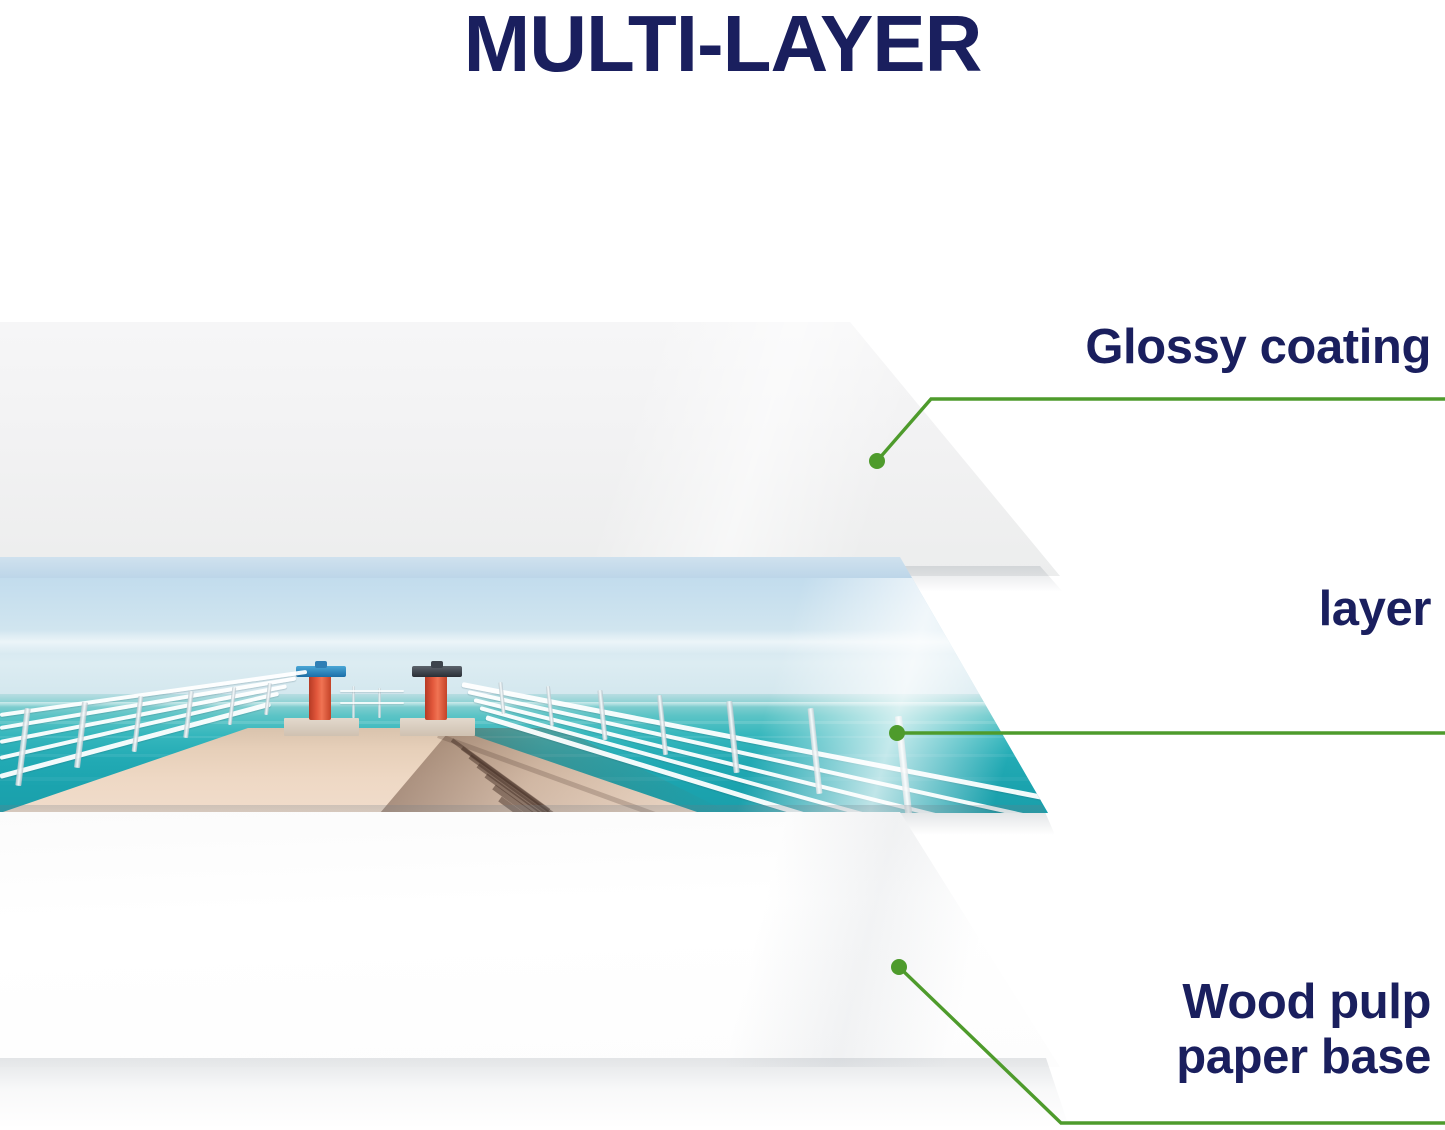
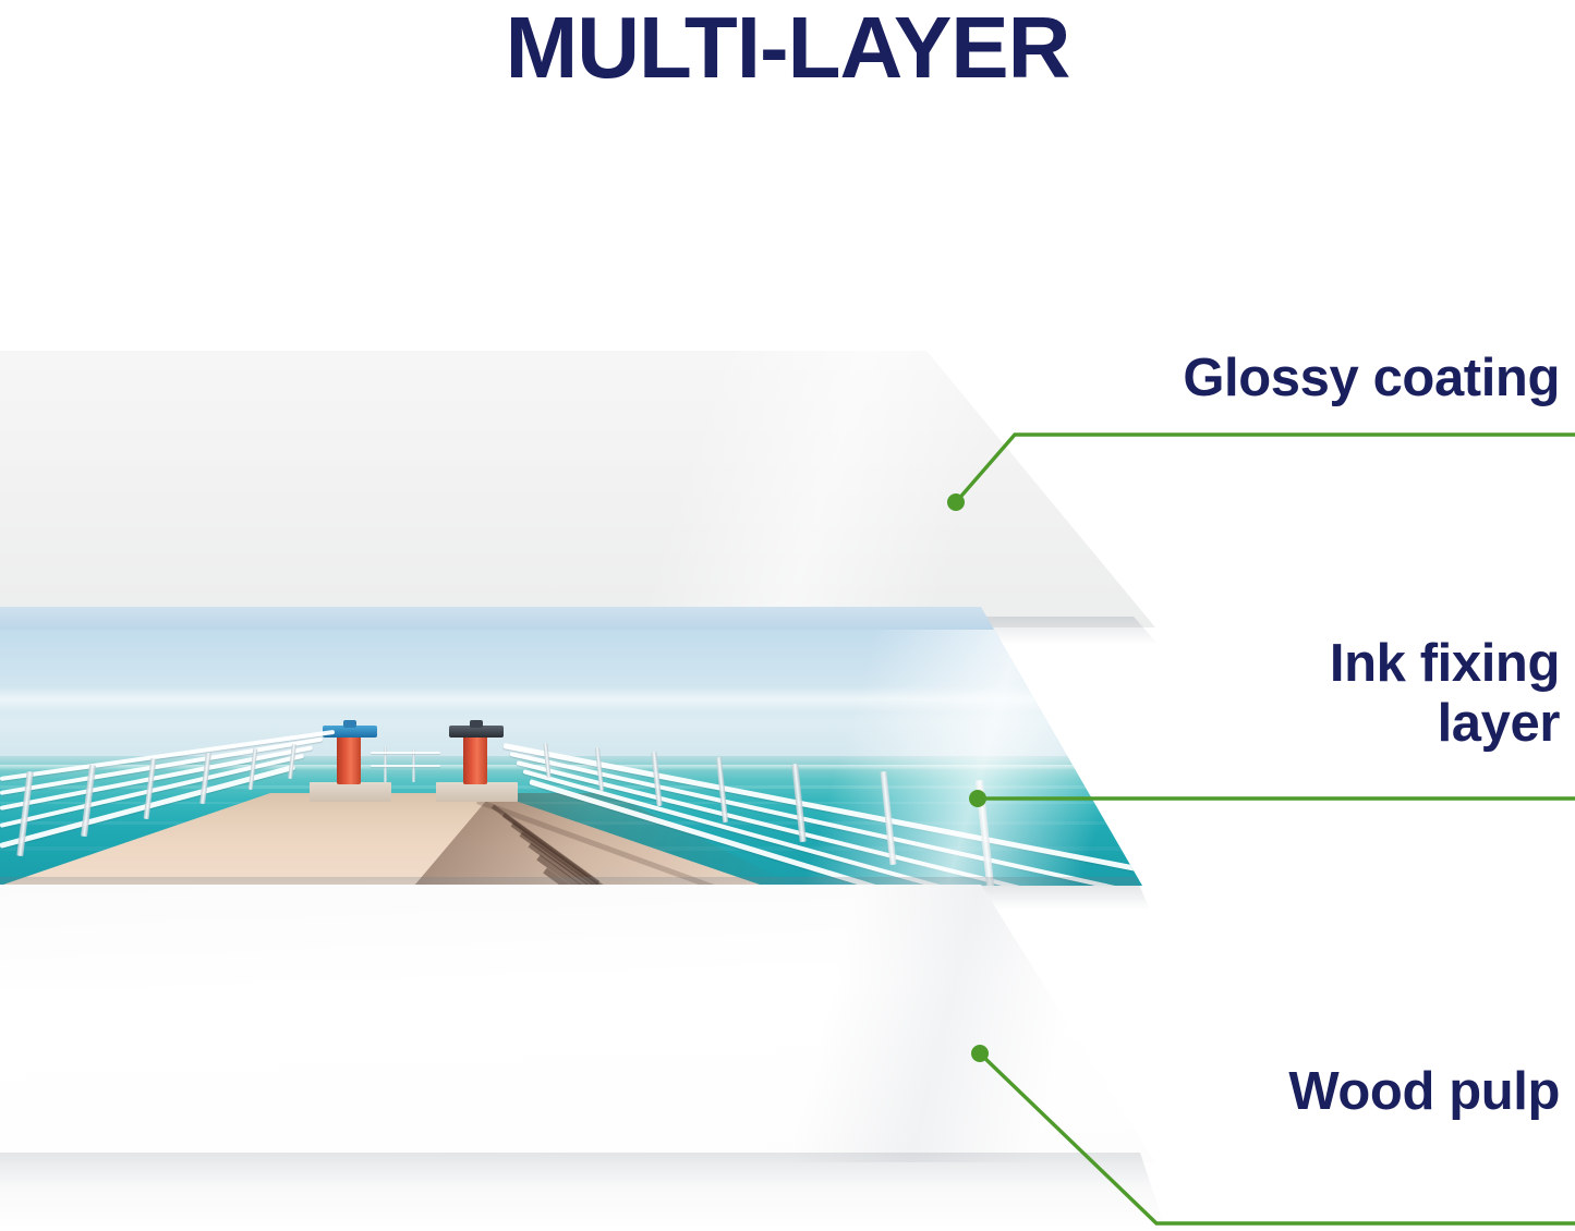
  MULTI-LAYER
  Glossy coating
+ Ink fixing
  layer
  Wood pulp
- paper base
